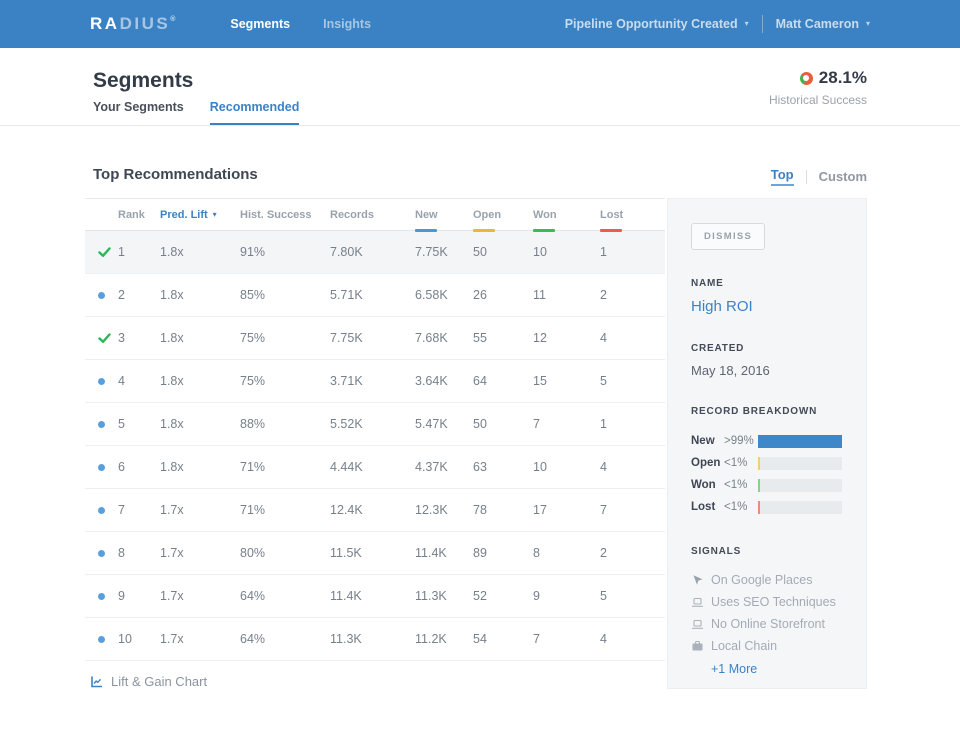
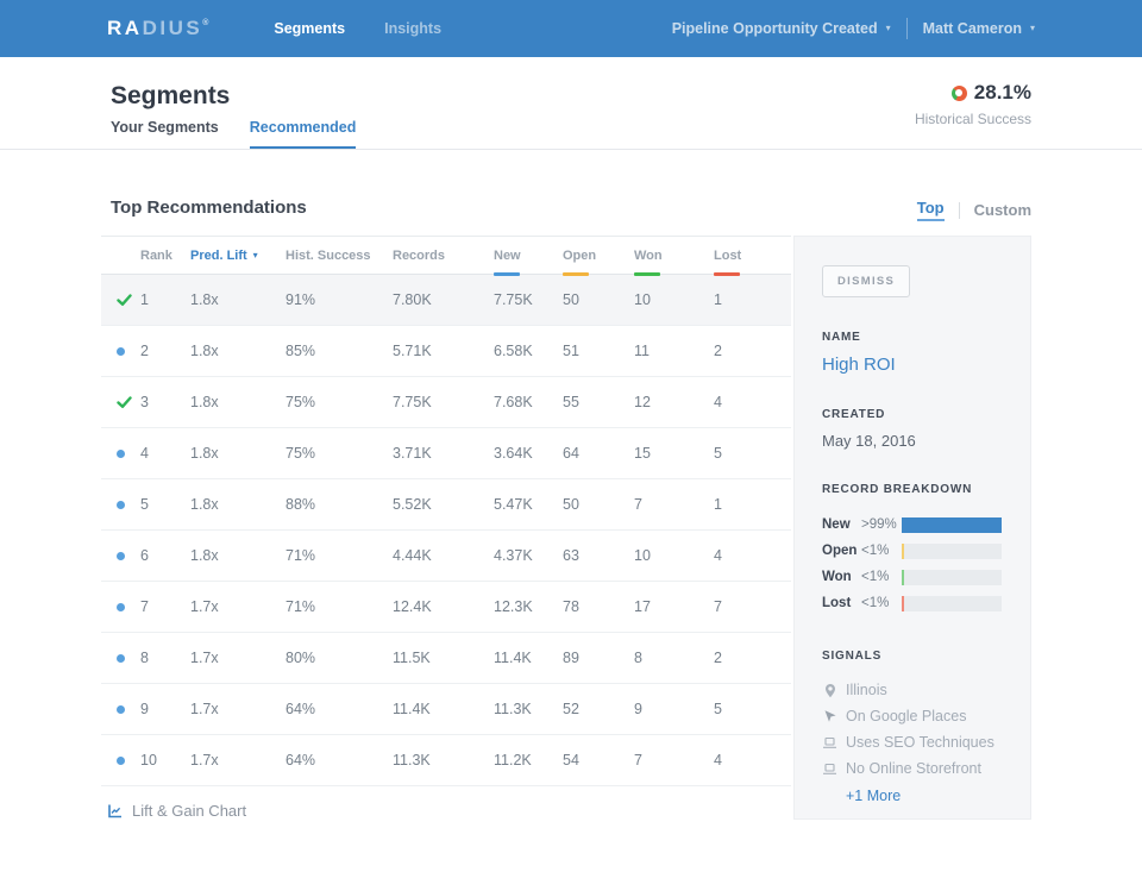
  RADIUS
  Segments
  Insights
  Pipeline Opportunity Created
  ▾
  Matt Cameron
  ▾
  Segments
  Your Segments
  Recommended
  28.1%
  Historical Success
  Top Recommendations
  Top
  Custom
  Rank
  Pred. Lift
  ▾
  Hist. Success
  Records
  New
  Open
  Won
  Lost
  1
  1.8x
  91%
  7.80K
  7.75K
  50
  10
  1
  2
  1.8x
  85%
  5.71K
  6.58K
- 26
+ 51
  11
  2
  3
  1.8x
  75%
  7.75K
  7.68K
  55
  12
  4
  4
  1.8x
  75%
  3.71K
  3.64K
  64
  15
  5
  5
  1.8x
  88%
  5.52K
  5.47K
  50
  7
  1
  6
  1.8x
  71%
  4.44K
  4.37K
  63
  10
  4
  7
  1.7x
  71%
  12.4K
  12.3K
  78
  17
  7
  8
  1.7x
  80%
  11.5K
  11.4K
  89
  8
  2
  9
  1.7x
  64%
  11.4K
  11.3K
  52
  9
  5
  10
  1.7x
  64%
  11.3K
  11.2K
  54
  7
  4
  Lift & Gain Chart
  DISMISS
  NAME
  High ROI
  CREATED
  May 18, 2016
  RECORD BREAKDOWN
  New
  >99%
  Open
  <1%
  Won
  <1%
  Lost
  <1%
  SIGNALS
+ Illinois
  On Google Places
  Uses SEO Techniques
  No Online Storefront
- Local Chain
  +1 More
